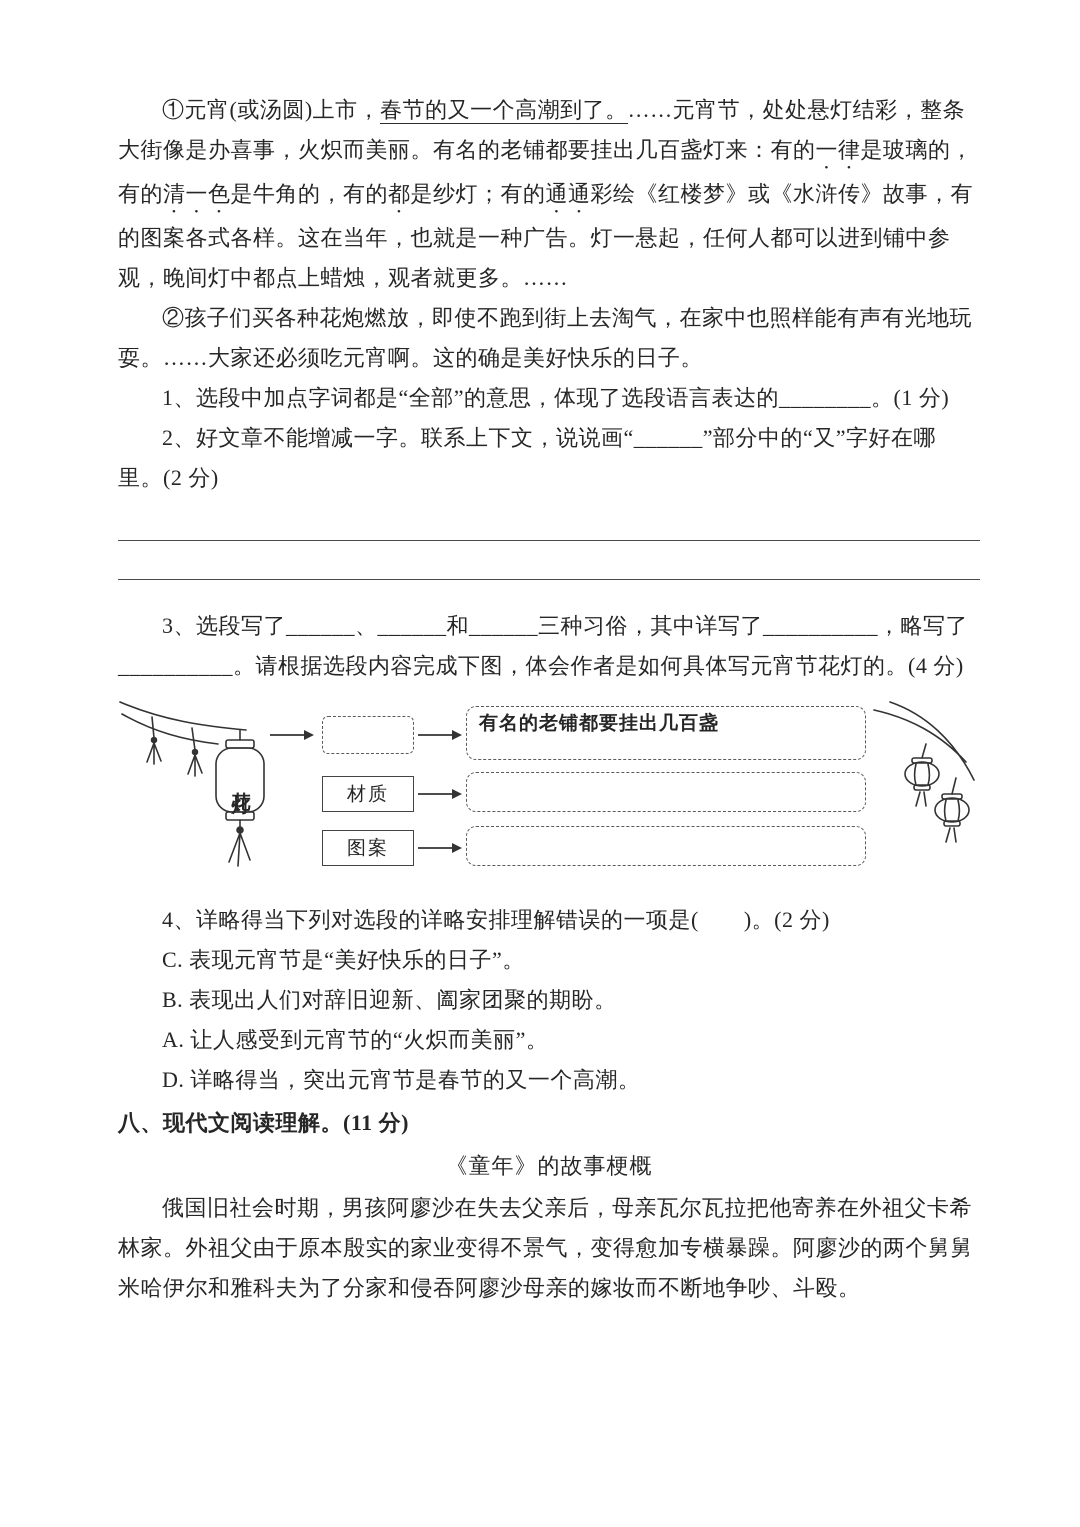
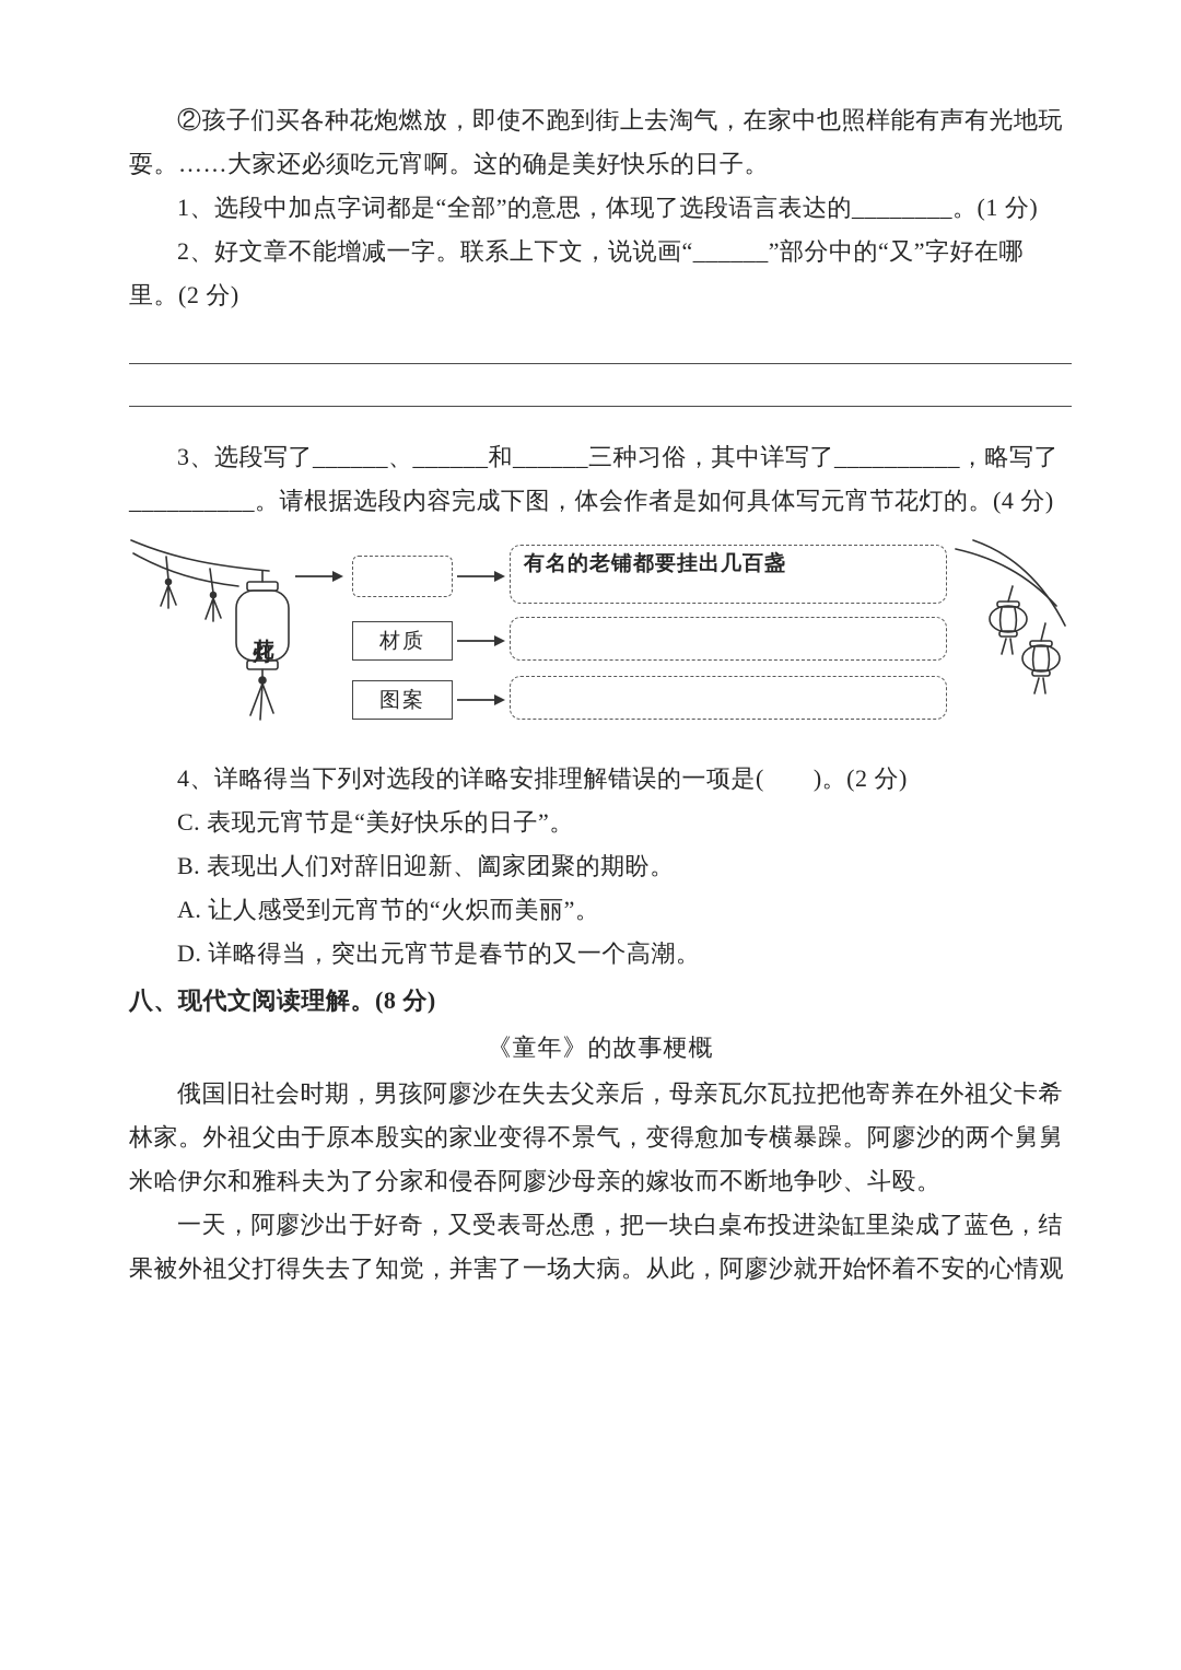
- ①元宵(或汤圆)上市，春节的又一个高潮到了。……元宵节，处处悬灯结彩，整条大街像是办喜事，火炽而美丽。有名的老铺都要挂出几百盏灯来：有的一律是玻璃的，有的清一色是牛角的，有的都是纱灯；有的通通彩绘《红楼梦》或《水浒传》故事，有的图案各式各样。这在当年，也就是一种广告。灯一悬起，任何人都可以进到铺中参观，晚间灯中都点上蜡烛，观者就更多。……
  ②孩子们买各种花炮燃放，即使不跑到街上去淘气，在家中也照样能有声有光地玩耍。……大家还必须吃元宵啊。这的确是美好快乐的日子。
  1、选段中加点字词都是“全部”的意思，体现了选段语言表达的________。(1 分)
  2、好文章不能增减一字。联系上下文，说说画“______”部分中的“又”字好在哪里。(2 分)
  3、选段写了______、______和______三种习俗，其中详写了__________，略写了__________。请根据选段内容完成下图，体会作者是如何具体写元宵节花灯的。(4 分)
  有名的老铺都要挂出几百盏
  材质
  图案
  4、详略得当下列对选段的详略安排理解错误的一项是( )。(2 分)
  C. 表现元宵节是“美好快乐的日子”。
  B. 表现出人们对辞旧迎新、阖家团聚的期盼。
  A. 让人感受到元宵节的“火炽而美丽”。
  D. 详略得当，突出元宵节是春节的又一个高潮。
- 八、现代文阅读理解。(11 分)
+ 八、现代文阅读理解。(8 分)
  《童年》的故事梗概
  俄国旧社会时期，男孩阿廖沙在失去父亲后，母亲瓦尔瓦拉把他寄养在外祖父卡希林家。外祖父由于原本殷实的家业变得不景气，变得愈加专横暴躁。阿廖沙的两个舅舅米哈伊尔和雅科夫为了分家和侵吞阿廖沙母亲的嫁妆而不断地争吵、斗殴。
+ 一天，阿廖沙出于好奇，又受表哥怂恿，把一块白桌布投进染缸里染成了蓝色，结果被外祖父打得失去了知觉，并害了一场大病。从此，阿廖沙就开始怀着不安的心情观
